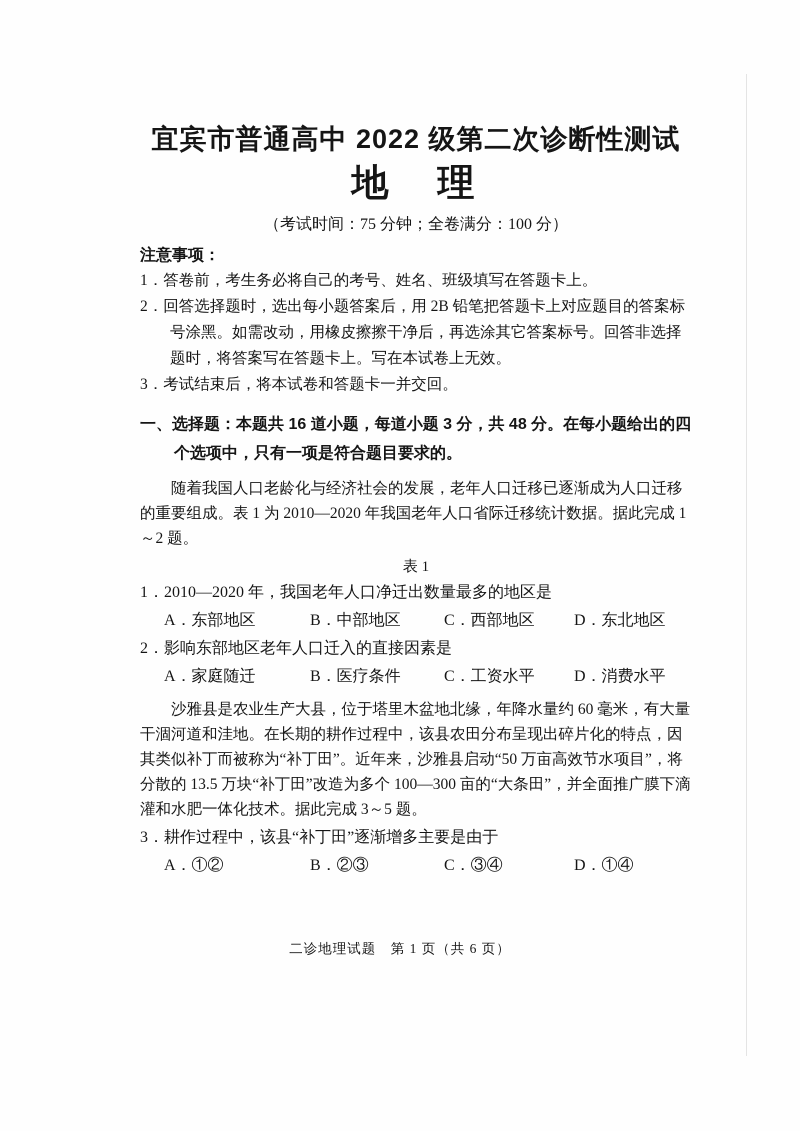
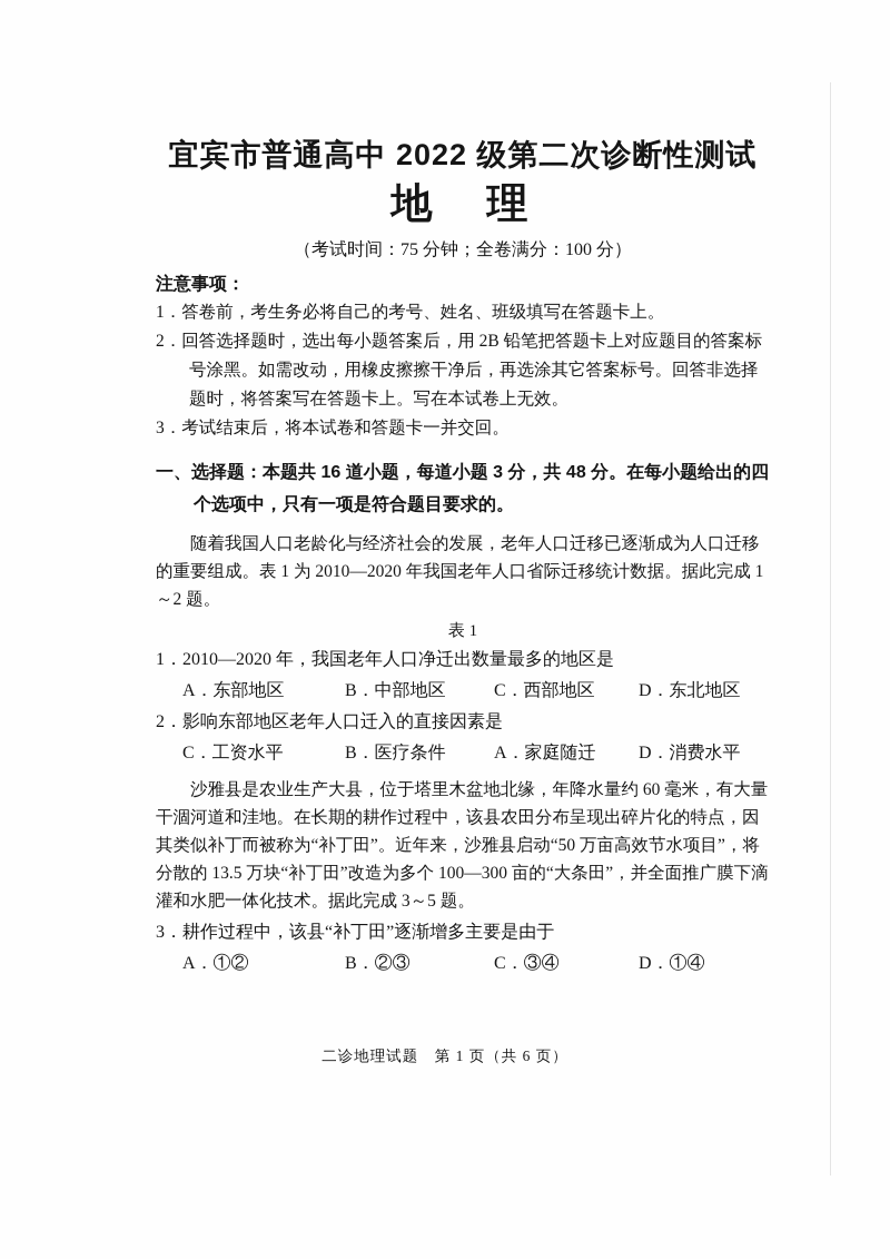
  宜宾市普通高中 2022 级第二次诊断性测试
  地 理
  （考试时间：75 分钟；全卷满分：100 分）
  注意事项：
  1．答卷前，考生务必将自己的考号、姓名、班级填写在答题卡上。
  2．回答选择题时，选出每小题答案后，用 2B 铅笔把答题卡上对应题目的答案标号涂黑。如需改动，用橡皮擦擦干净后，再选涂其它答案标号。回答非选择题时，将答案写在答题卡上。写在本试卷上无效。
  3．考试结束后，将本试卷和答题卡一并交回。
  一、选择题：本题共 16 道小题，每道小题 3 分，共 48 分。在每小题给出的四个选项中，只有一项是符合题目要求的。
  随着我国人口老龄化与经济社会的发展，老年人口迁移已逐渐成为人口迁移的重要组成。表 1 为 2010—2020 年我国老年人口省际迁移统计数据。据此完成 1～2 题。
  表 1
  1．2010—2020 年，我国老年人口净迁出数量最多的地区是
  A．东部地区
  B．中部地区
  C．西部地区
  D．东北地区
  2．影响东部地区老年人口迁入的直接因素是
- A．家庭随迁
+ C．工资水平
  B．医疗条件
- C．工资水平
+ A．家庭随迁
  D．消费水平
  沙雅县是农业生产大县，位于塔里木盆地北缘，年降水量约 60 毫米，有大量干涸河道和洼地。在长期的耕作过程中，该县农田分布呈现出碎片化的特点，因其类似补丁而被称为“补丁田”。近年来，沙雅县启动“50 万亩高效节水项目”，将分散的 13.5 万块“补丁田”改造为多个 100—300 亩的“大条田”，并全面推广膜下滴灌和水肥一体化技术。据此完成 3～5 题。
  3．耕作过程中，该县“补丁田”逐渐增多主要是由于
  A．①②
  B．②③
  C．③④
  D．①④
  二诊地理试题 第 1 页（共 6 页）
